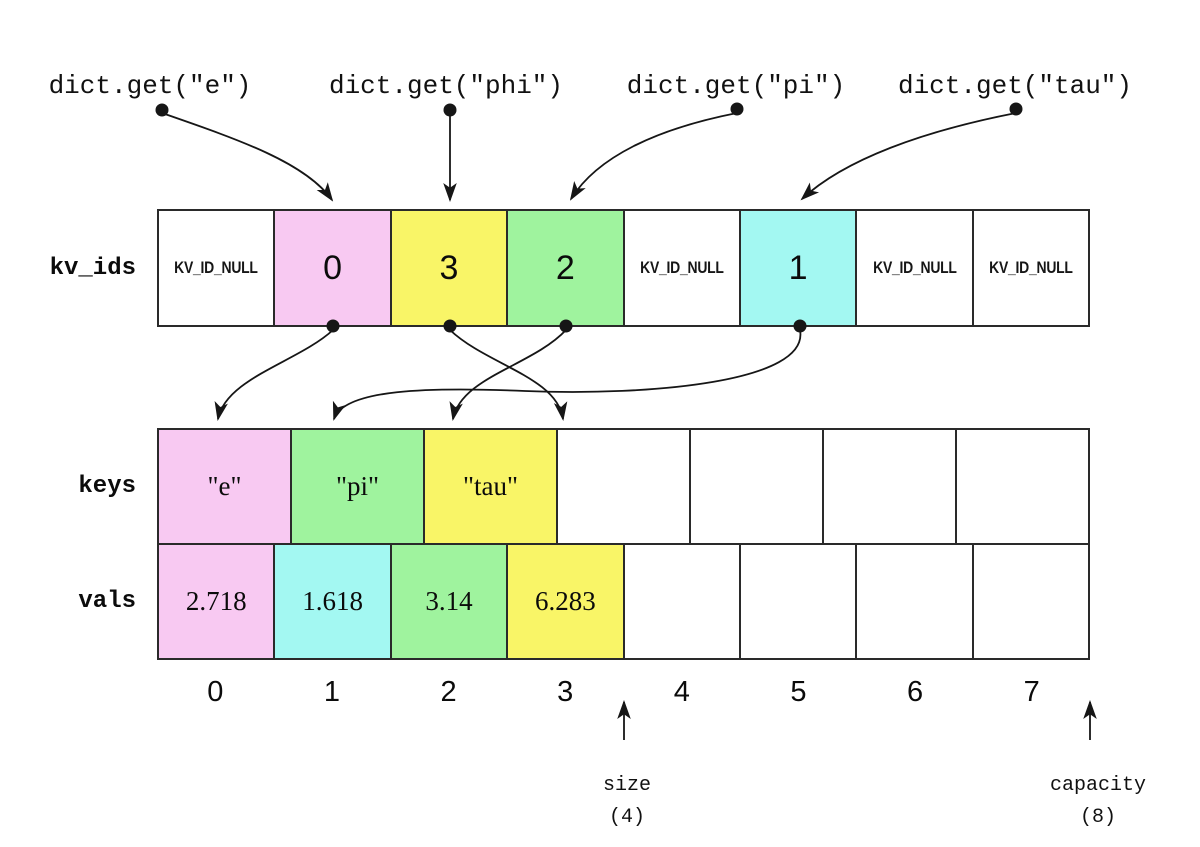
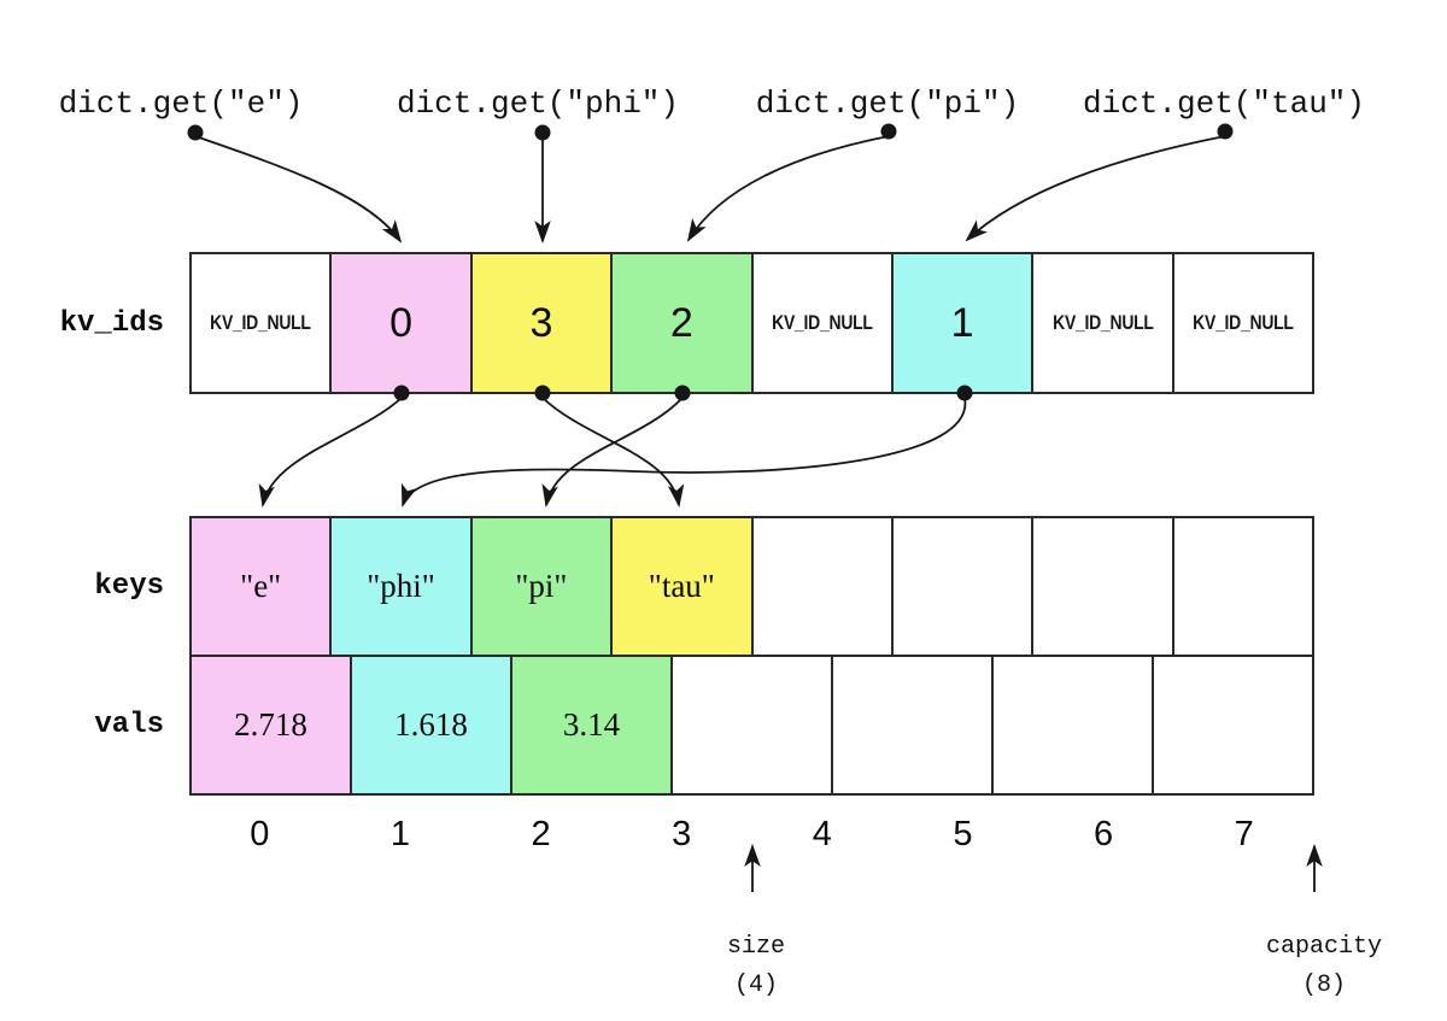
  dict.get("e")
  dict.get("phi")
  dict.get("pi")
  dict.get("tau")
  kv_ids
  keys
  vals
  KV_ID_NULL
  0
  3
  2
  KV_ID_NULL
  1
  KV_ID_NULL
  KV_ID_NULL
  "e"
+ "phi"
  "pi"
  "tau"
  2.718
  1.618
  3.14
- 6.283
  0
  1
  2
  3
  4
  5
  6
  7
  size
  (4)
  capacity
  (8)
